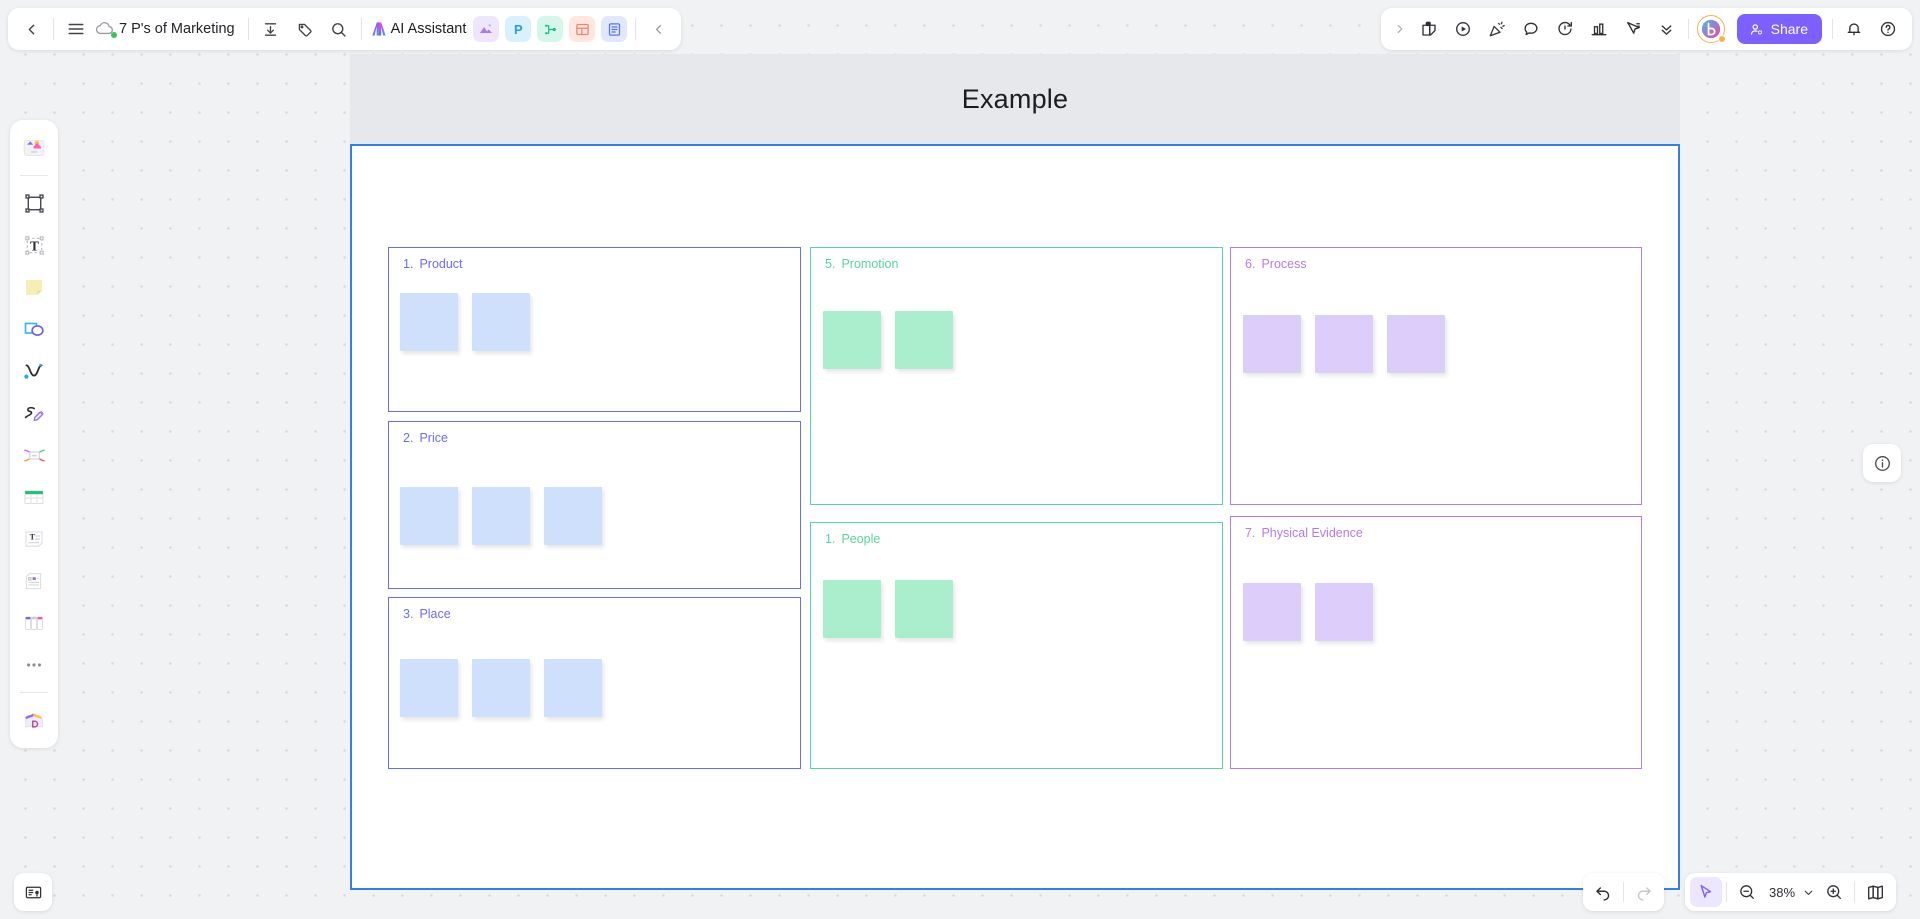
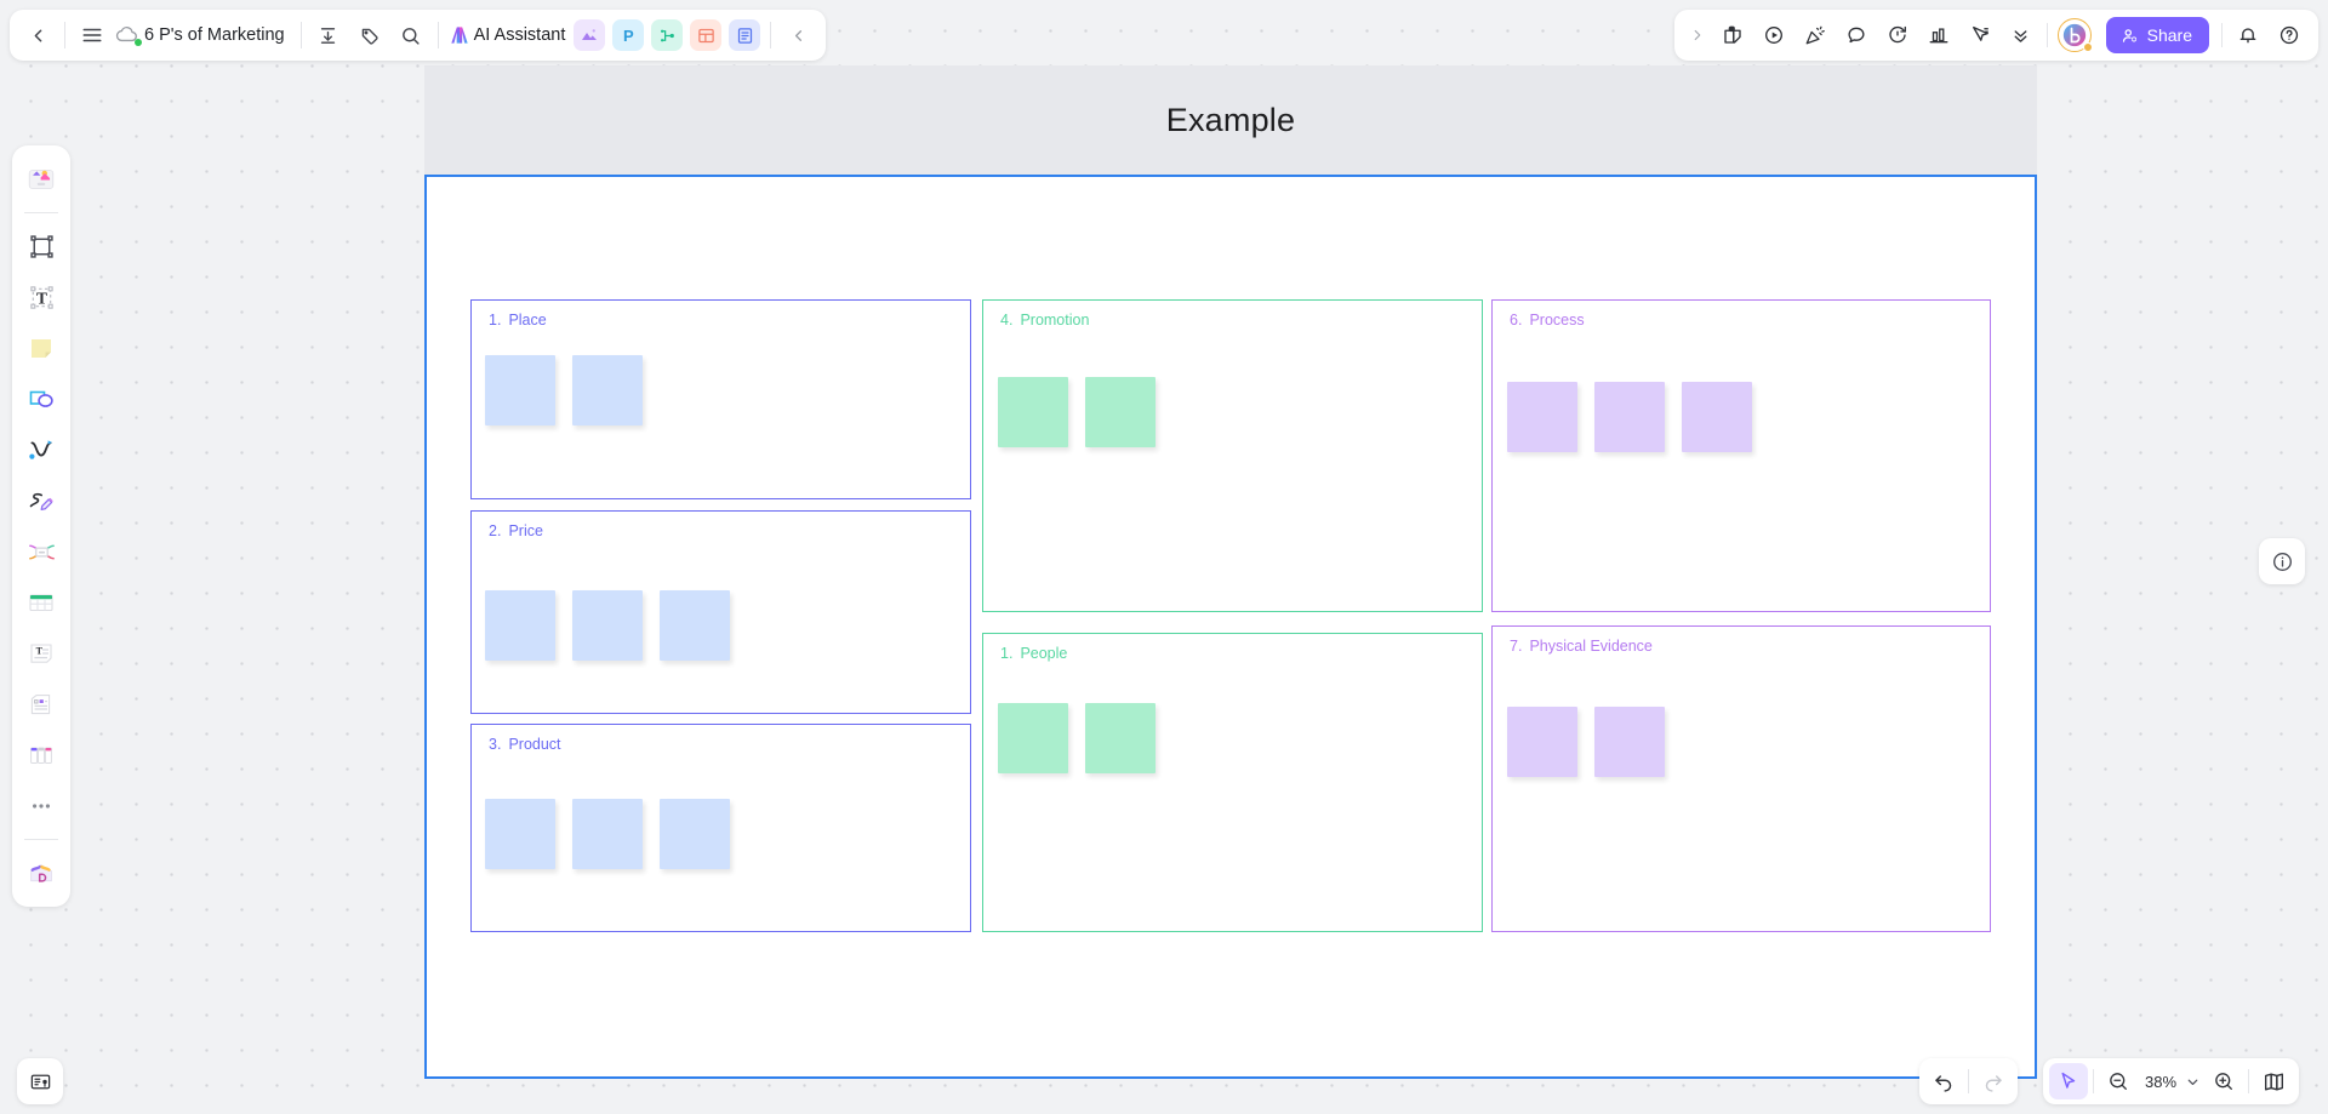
  Example
- 1. Product
+ 1. Place
  2. Price
- 3. Place
+ 3. Product
- 5. Promotion
+ 4. Promotion
  1. People
  6. Process
  7. Physical Evidence
- 7 P's of Marketing
+ 6 P's of Marketing
  AI Assistant
  P
  Share
  T
  T
  38%
